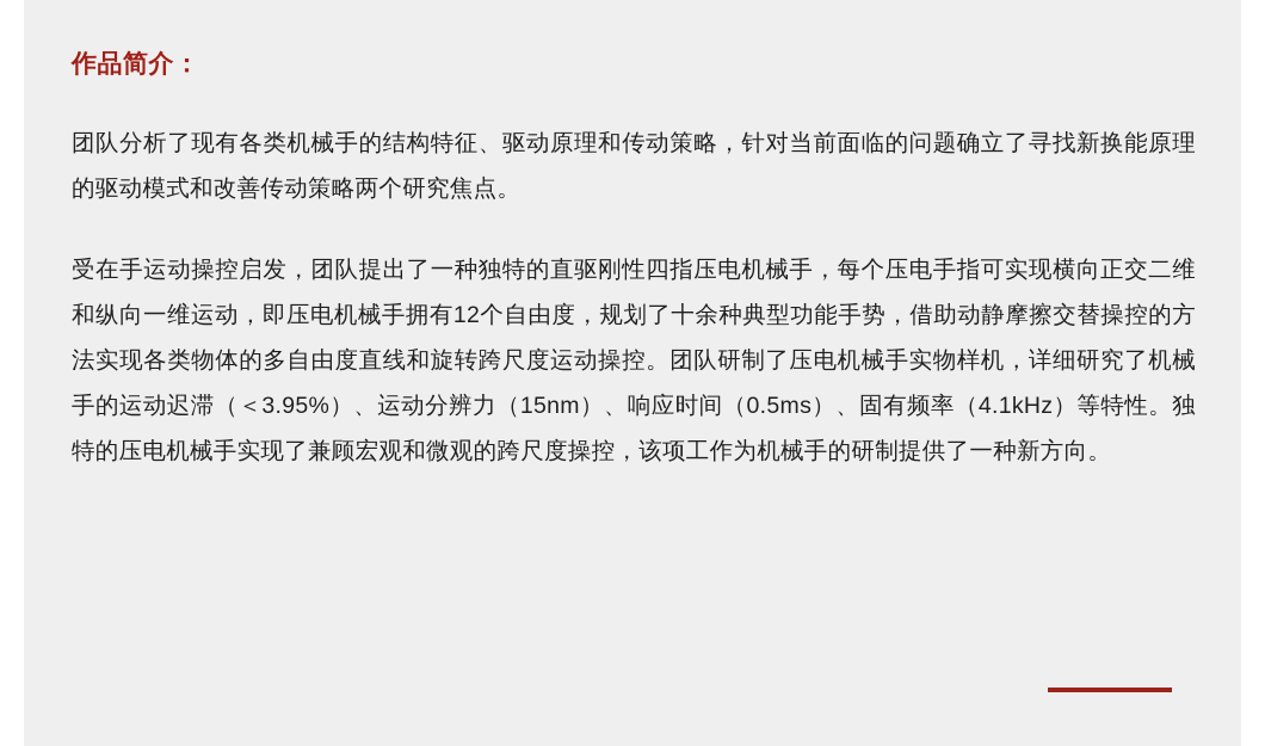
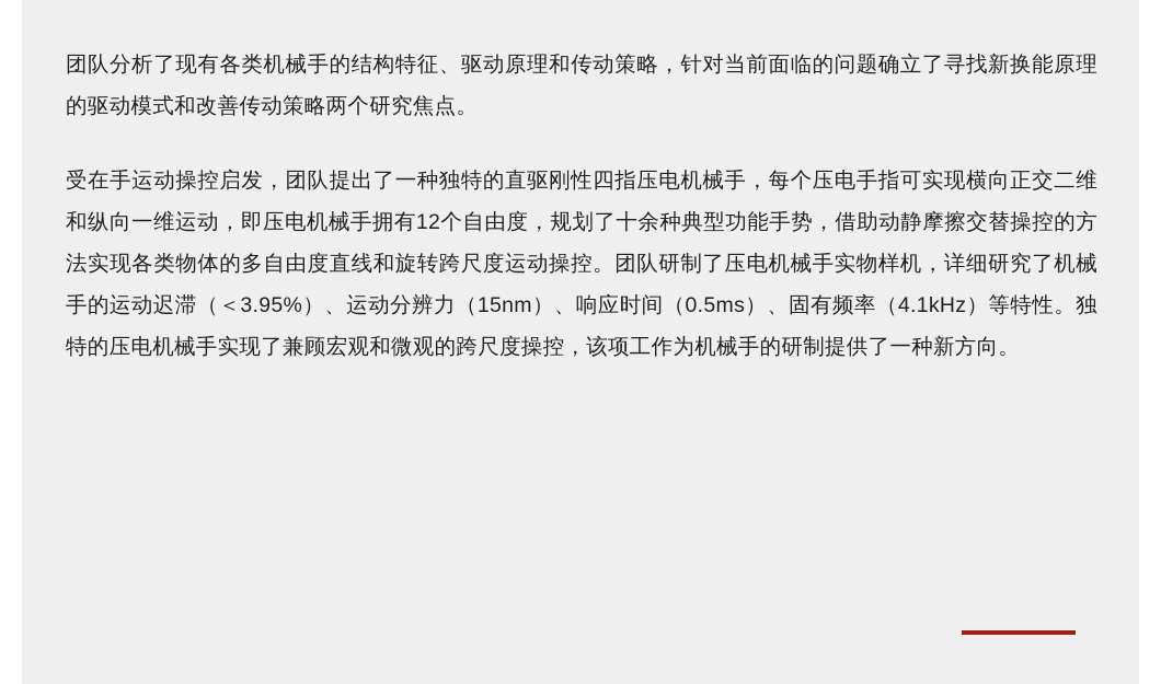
- 作品简介：
  团队分析了现有各类机械手的结构特征、驱动原理和传动策略，针对当前面临的问题确立了寻找新换能原理的驱动模式和改善传动策略两个研究焦点。
  受在手运动操控启发，团队提出了一种独特的直驱刚性四指压电机械手，每个压电手指可实现横向正交二维和纵向一维运动，即压电机械手拥有12个自由度，规划了十余种典型功能手势，借助动静摩擦交替操控的方法实现各类物体的多自由度直线和旋转跨尺度运动操控。团队研制了压电机械手实物样机，详细研究了机械手的运动迟滞（＜3.95%）、运动分辨力（15nm）、响应时间（0.5ms）、固有频率（4.1kHz）等特性。独特的压电机械手实现了兼顾宏观和微观的跨尺度操控，该项工作为机械手的研制提供了一种新方向。
